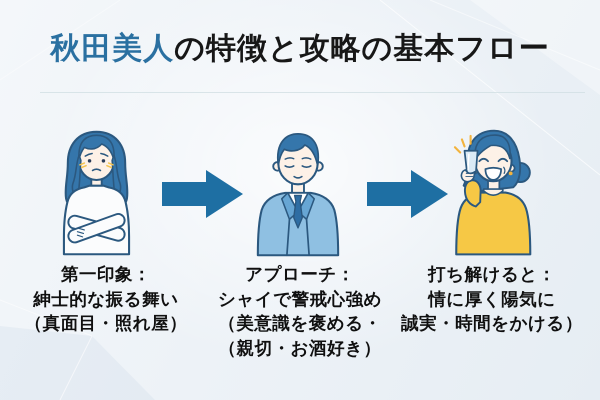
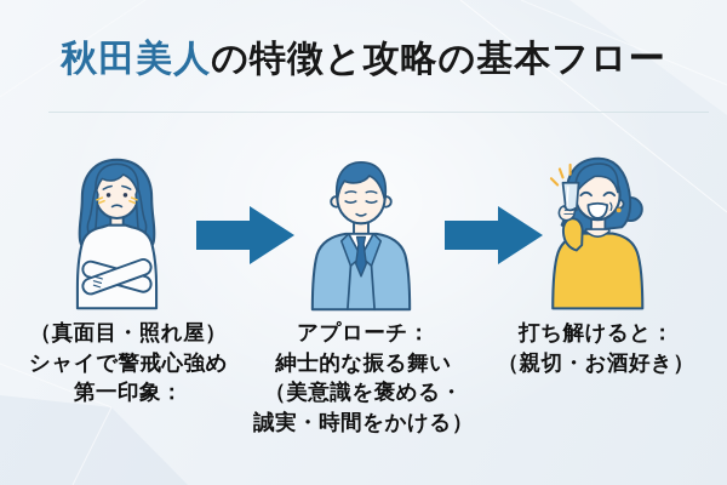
  秋田美人の特徴と攻略の基本フロー
- 第一印象：
+ （真面目・照れ屋）
- 紳士的な振る舞い
+ シャイで警戒心強め
- （真面目・照れ屋）
+ 第一印象：
  アプローチ：
- シャイで警戒心強め
+ 紳士的な振る舞い
  （美意識を褒める・
- （親切・お酒好き）
+ 誠実・時間をかける）
  打ち解けると：
- 情に厚く陽気に
- 誠実・時間をかける）
+ （親切・お酒好き）
